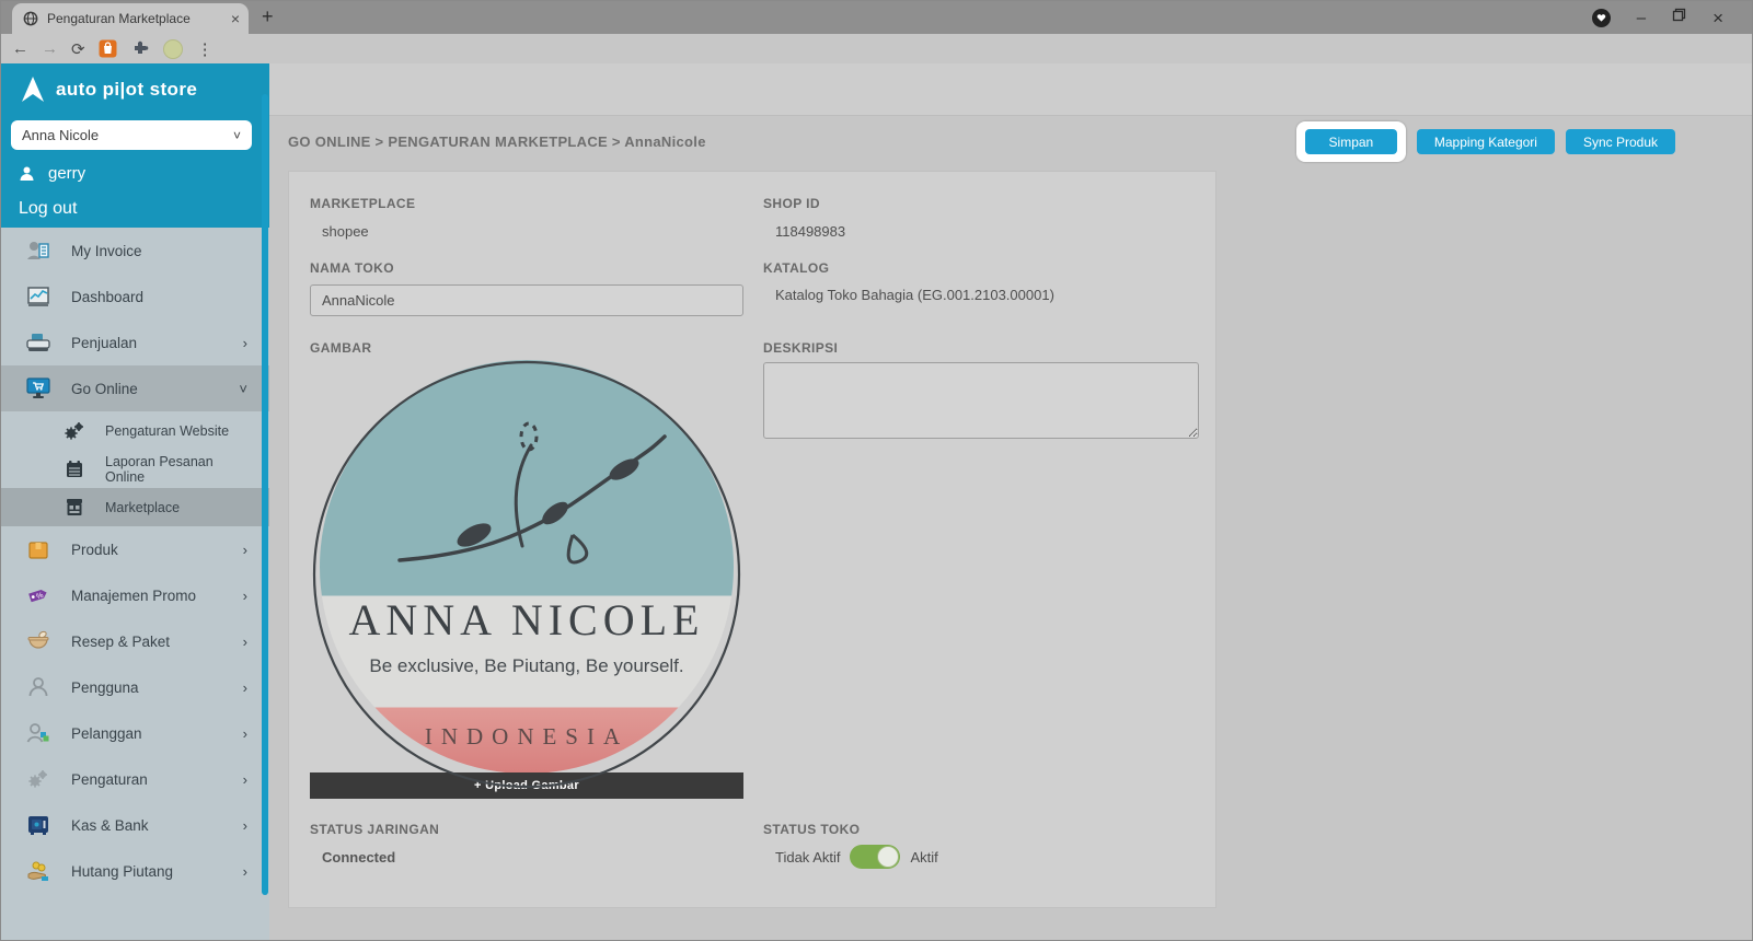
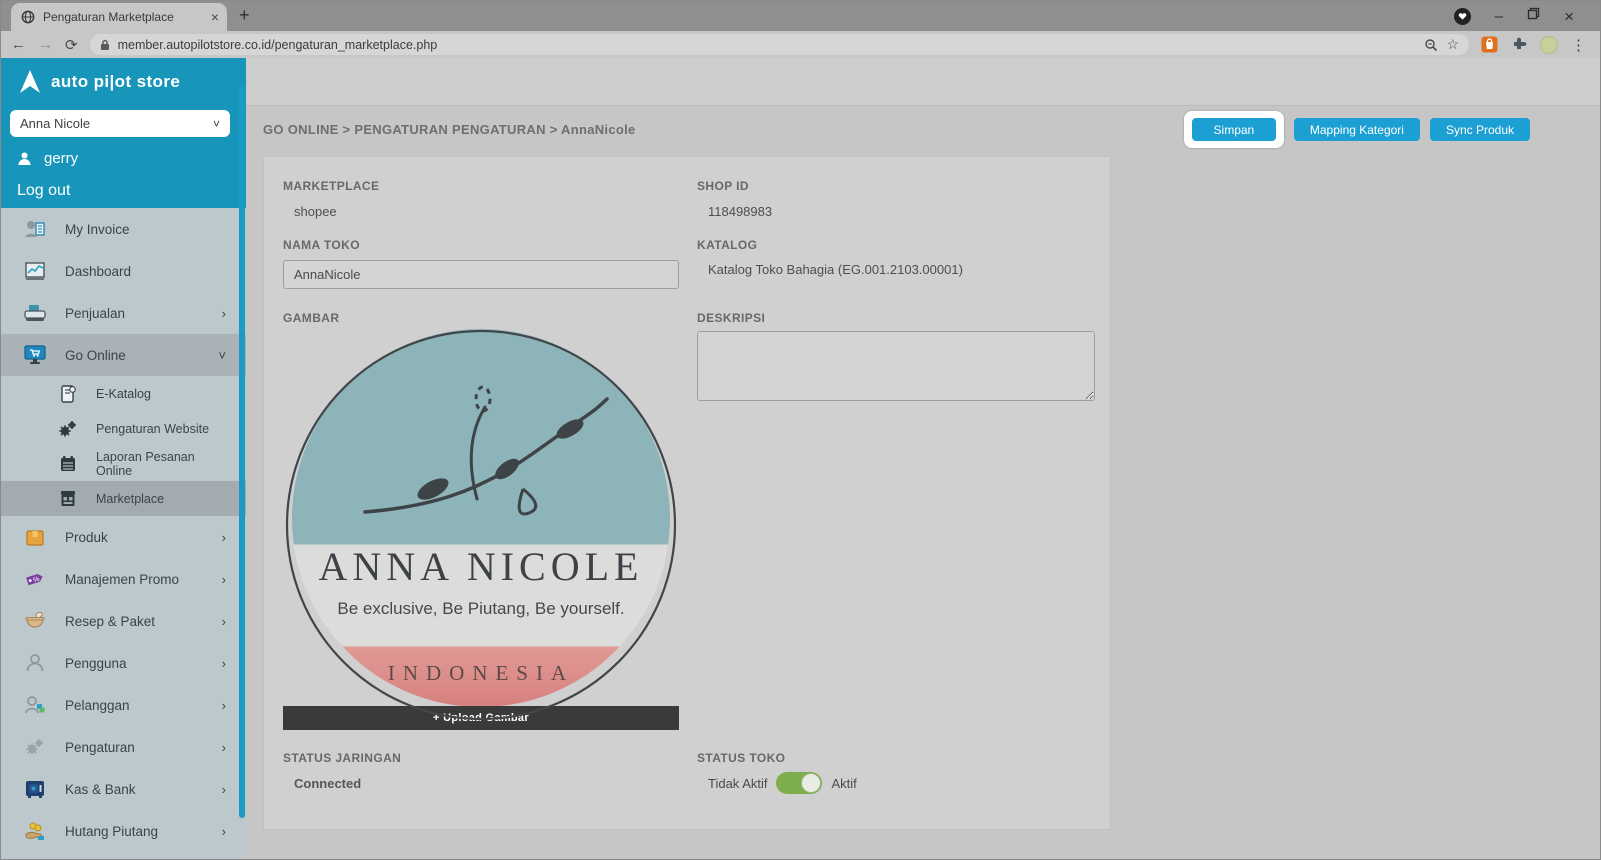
  Pengaturan Marketplace
  ×
  +
  –
  ×
  ←
  →
  ⟳
+ member.autopilotstore.co.id/pengaturan_marketplace.php
+ ☆
  ⋮
  auto pi|ot store
  Anna Nicole
  ˅
  gerry
  Log out
  My Invoice
  Dashboard
  Penjualan
  ›
  Go Online
  ˅
+ E-Katalog
  Pengaturan Website
  Laporan Pesanan Online
  Marketplace
  Produk
  ›
  Manajemen Promo
  ›
  Resep & Paket
  ›
  Pengguna
  ›
  Pelanggan
  ›
  Pengaturan
  ›
  Kas & Bank
  ›
  Hutang Piutang
  ›
- GO ONLINE > PENGATURAN MARKETPLACE > AnnaNicole
+ GO ONLINE > PENGATURAN PENGATURAN > AnnaNicole
  Simpan
  Mapping Kategori
  Sync Produk
  MARKETPLACE
  shopee
  SHOP ID
  118498983
  NAMA TOKO
  AnnaNicole
  KATALOG
  Katalog Toko Bahagia (EG.001.2103.00001)
  GAMBAR
  ANNA NICOLE
  Be exclusive, Be Piutang, Be yourself.
  INDONESIA
  DESKRIPSI
  STATUS JARINGAN
  Connected
  STATUS TOKO
  Tidak Aktif
  Aktif
